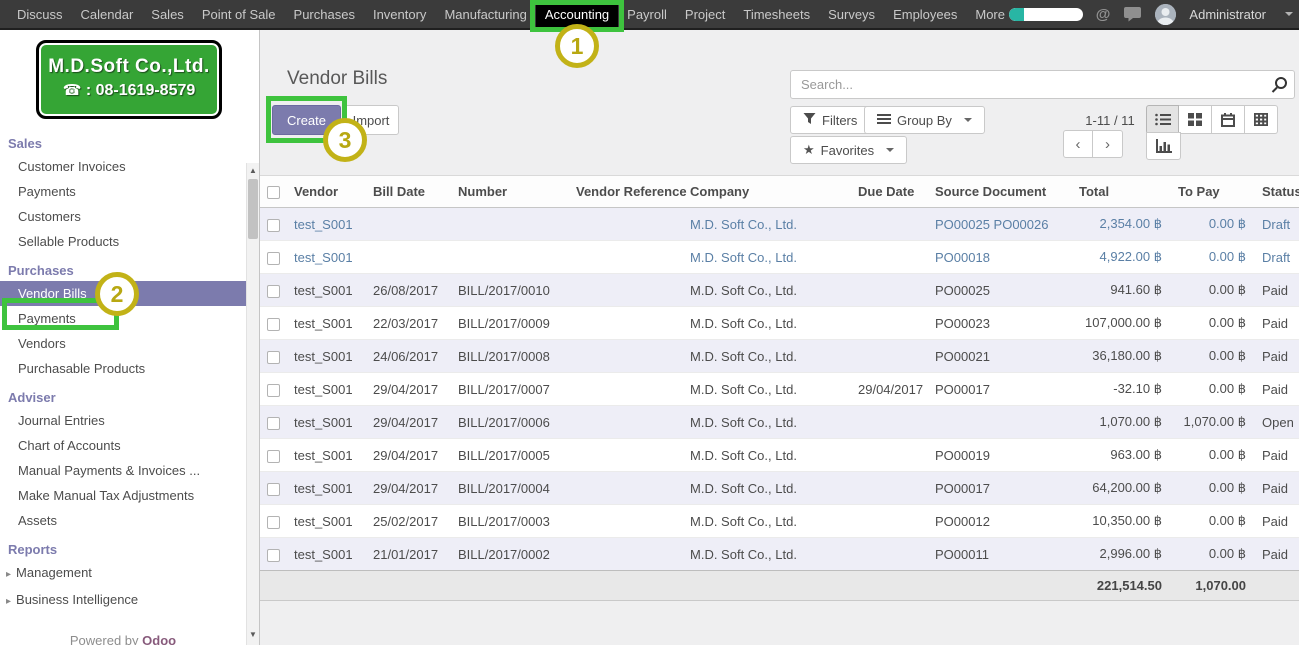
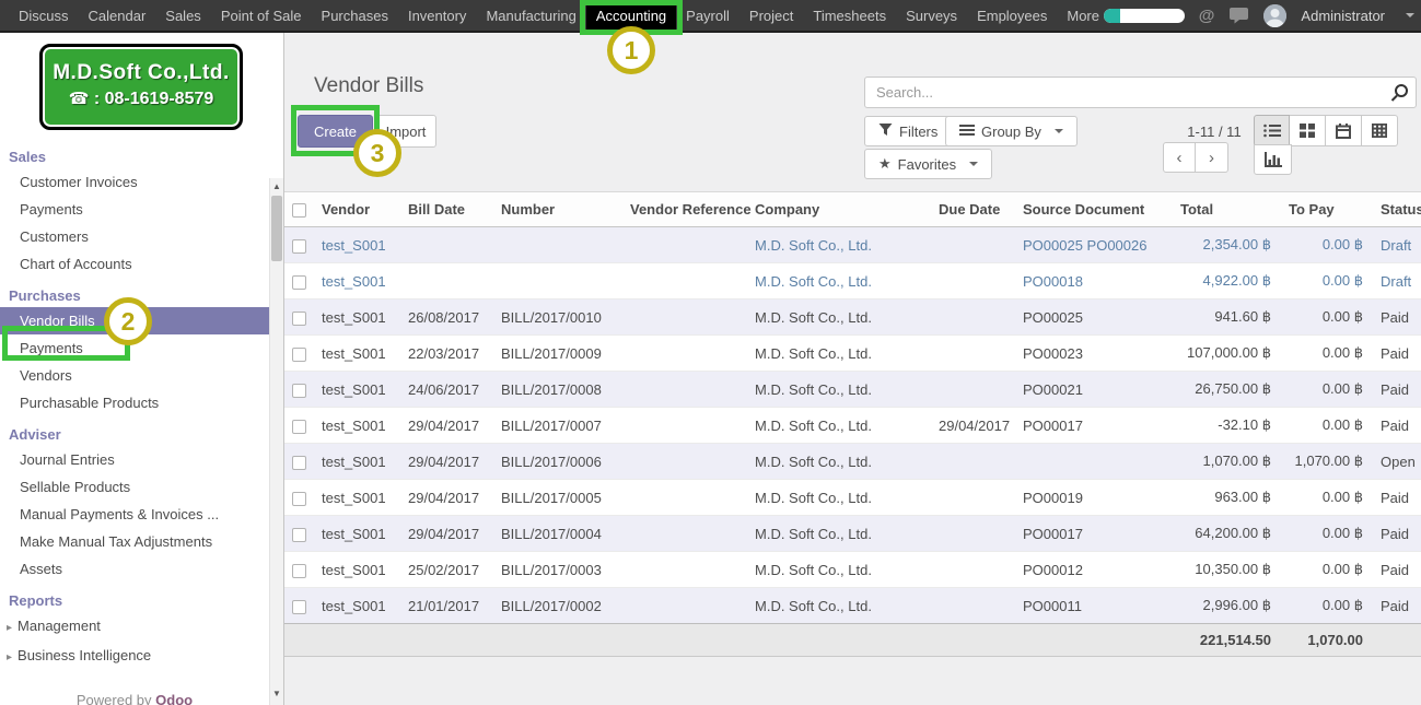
  Discuss
  Calendar
  Sales
  Point of Sale
  Purchases
  Inventory
  Manufacturing
  Accounting
  Payroll
  Project
  Timesheets
  Surveys
  Employees
  More
  @
  Administrator
  M.D.Soft Co.,Ltd.
  ☎ : 08-1619-8579
  Sales
  Customer Invoices
  Payments
  Customers
- Sellable Products
+ Chart of Accounts
  Purchases
  Vendor Bills
  Payments
  Vendors
  Purchasable Products
  Adviser
  Journal Entries
- Chart of Accounts
+ Sellable Products
  Manual Payments & Invoices ...
  Make Manual Tax Adjustments
  Assets
  Reports
  ▸ Management
  ▸ Business Intelligence
  Powered by Odoo
  ▲
  ▼
  Vendor Bills
  Create
  mport
  Search...
  Filters
  Group By
  ★
  Favorites
  1-11 / 11
  ‹
  ›
  	Vendor	Bill Date	Number	Vendor Reference	Company	Due Date	Source Document	Total	To Pay	Status
  	test_S001				M.D. Soft Co., Ltd.		PO00025 PO00026	2,354.00 ฿	0.00 ฿	Draft
  	test_S001				M.D. Soft Co., Ltd.		PO00018	4,922.00 ฿	0.00 ฿	Draft
  	test_S001	26/08/2017	BILL/2017/0010		M.D. Soft Co., Ltd.		PO00025	941.60 ฿	0.00 ฿	Paid
  	test_S001	22/03/2017	BILL/2017/0009		M.D. Soft Co., Ltd.		PO00023	107,000.00 ฿	0.00 ฿	Paid
- 	test_S001	24/06/2017	BILL/2017/0008		M.D. Soft Co., Ltd.		PO00021	36,180.00 ฿	0.00 ฿	Paid
+ 	test_S001	24/06/2017	BILL/2017/0008		M.D. Soft Co., Ltd.		PO00021	26,750.00 ฿	0.00 ฿	Paid
  	test_S001	29/04/2017	BILL/2017/0007		M.D. Soft Co., Ltd.	29/04/2017	PO00017	-32.10 ฿	0.00 ฿	Paid
  	test_S001	29/04/2017	BILL/2017/0006		M.D. Soft Co., Ltd.			1,070.00 ฿	1,070.00 ฿	Open
  	test_S001	29/04/2017	BILL/2017/0005		M.D. Soft Co., Ltd.		PO00019	963.00 ฿	0.00 ฿	Paid
  	test_S001	29/04/2017	BILL/2017/0004		M.D. Soft Co., Ltd.		PO00017	64,200.00 ฿	0.00 ฿	Paid
  	test_S001	25/02/2017	BILL/2017/0003		M.D. Soft Co., Ltd.		PO00012	10,350.00 ฿	0.00 ฿	Paid
  	test_S001	21/01/2017	BILL/2017/0002		M.D. Soft Co., Ltd.		PO00011	2,996.00 ฿	0.00 ฿	Paid
  								221,514.50	1,070.00
  1
  2
  3
